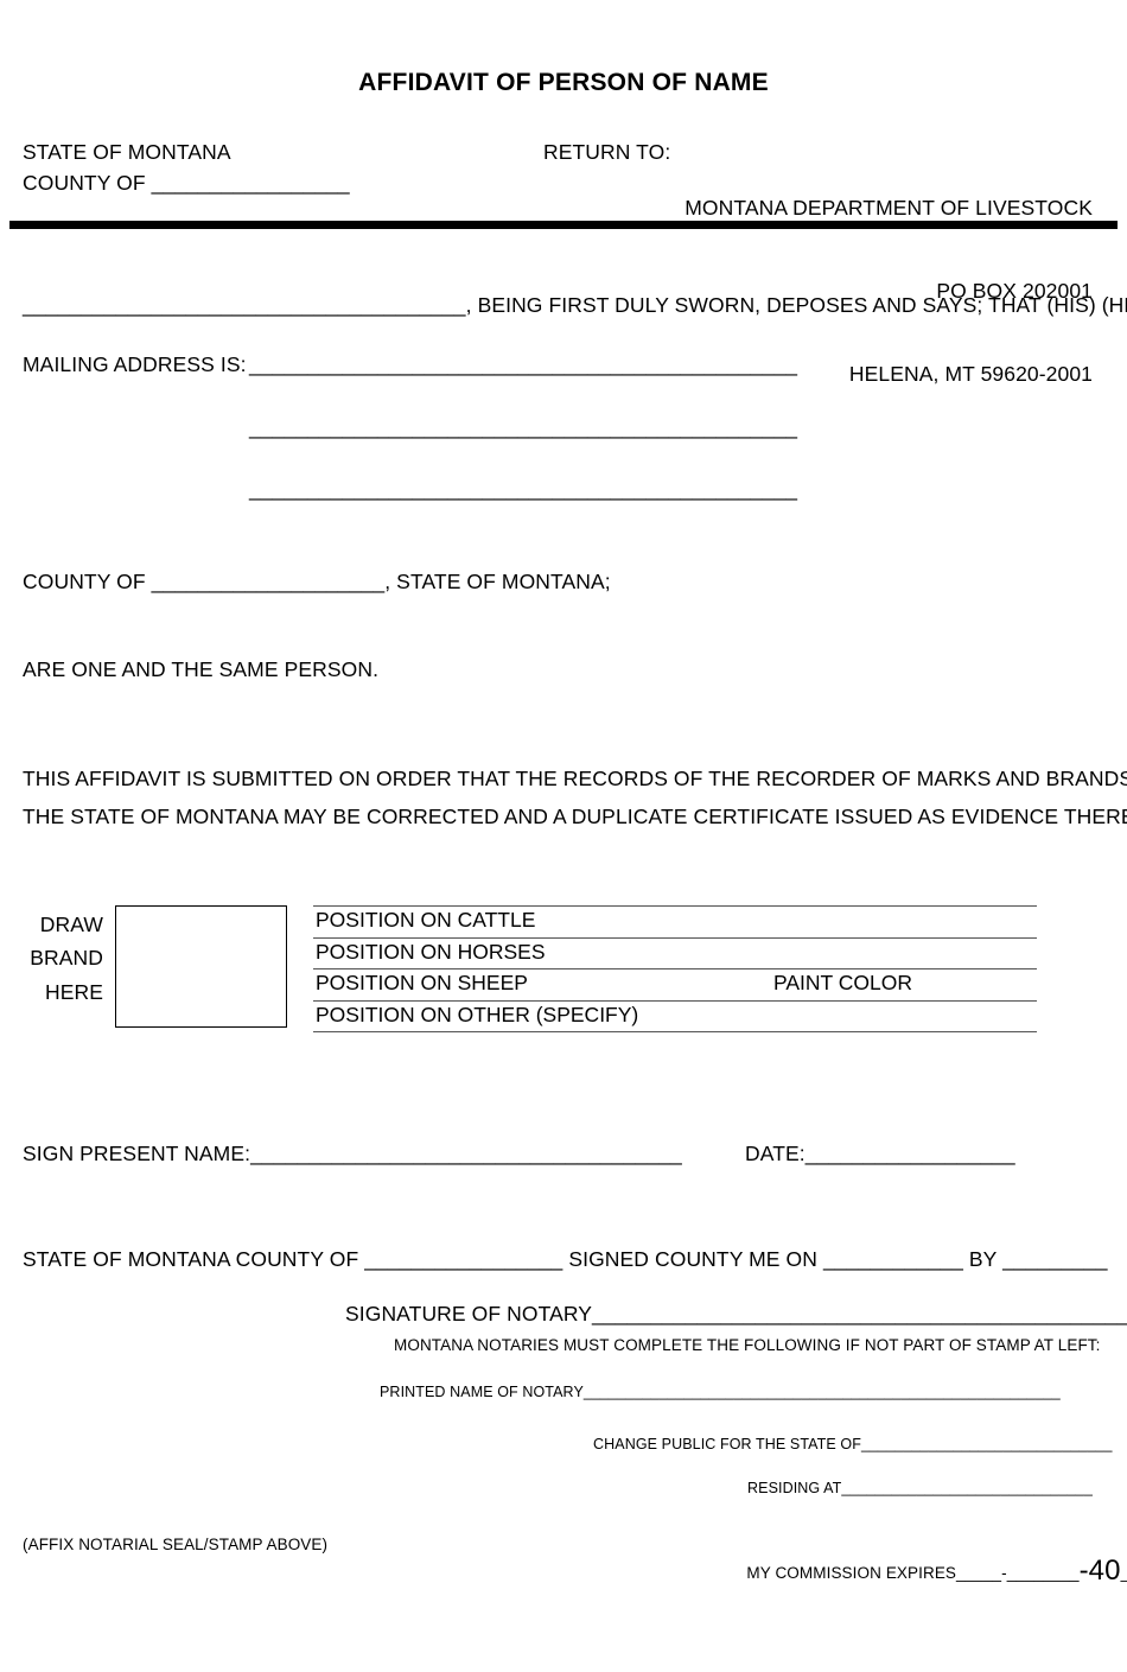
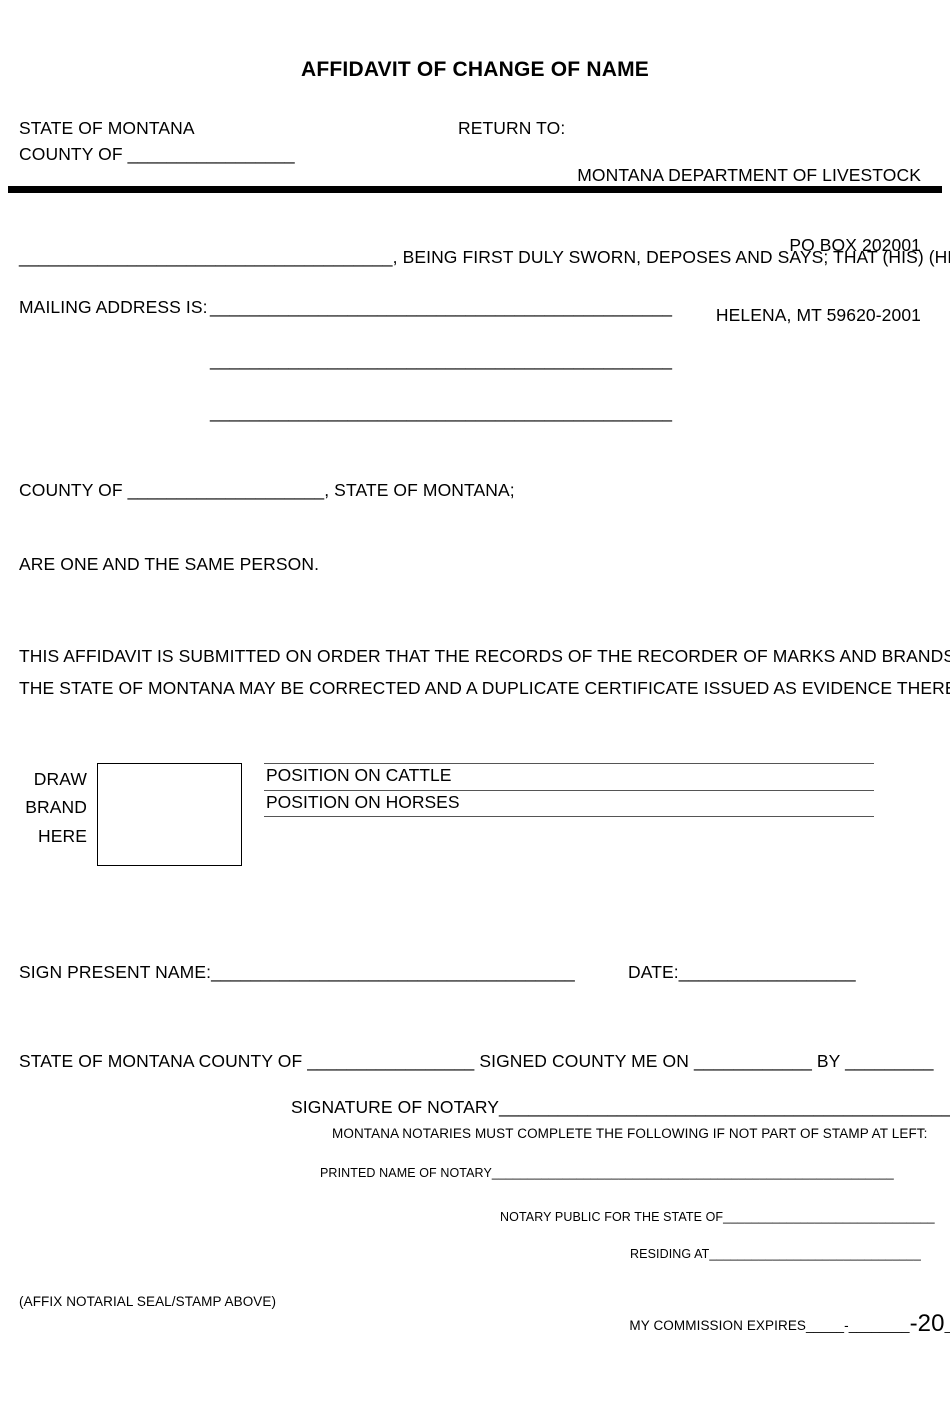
- AFFIDAVIT OF PERSON OF NAME
+ AFFIDAVIT OF CHANGE OF NAME
  STATE OF MONTANA
  COUNTY OF _________________
  RETURN TO:
  MONTANA DEPARTMENT OF LIVESTOCK
  PO BOX 202001
  HELENA, MT 59620-2001
  ______________________________________, BEING FIRST DULY SWORN, DEPOSES AND SAYS; THAT (HIS) (H
  MAILING ADDRESS IS:
  _______________________________________________
  _______________________________________________
  _______________________________________________
  COUNTY OF ____________________, STATE OF MONTANA;
  ARE ONE AND THE SAME PERSON.
  THIS AFFIDAVIT IS SUBMITTED ON ORDER THAT THE RECORDS OF THE RECORDER OF MARKS AND BRANDS
  THE STATE OF MONTANA MAY BE CORRECTED AND A DUPLICATE CERTIFICATE ISSUED AS EVIDENCE THER
  DRAW
  BRAND
  HERE
  POSITION ON CATTLE
  POSITION ON HORSES
- POSITION ON SHEEP
- PAINT COLOR
- POSITION ON OTHER (SPECIFY)
  SIGN PRESENT NAME:_____________________________________
  DATE:__________________
  STATE OF MONTANA COUNTY OF _________________ SIGNED COUNTY ME ON ____________ BY _________
  SIGNATURE OF NOTARY______________________________________________
  MONTANA NOTARIES MUST COMPLETE THE FOLLOWING IF NOT PART OF STAMP AT LEFT:
  PRINTED NAME OF NOTARY_________________________________________________________
- CHANGE PUBLIC FOR THE STATE OF______________________________
+ NOTARY PUBLIC FOR THE STATE OF______________________________
  RESIDING AT______________________________
  (AFFIX NOTARIAL SEAL/STAMP ABOVE)
- MY COMMISSION EXPIRES_____-________-40_
+ MY COMMISSION EXPIRES_____-________-20_
